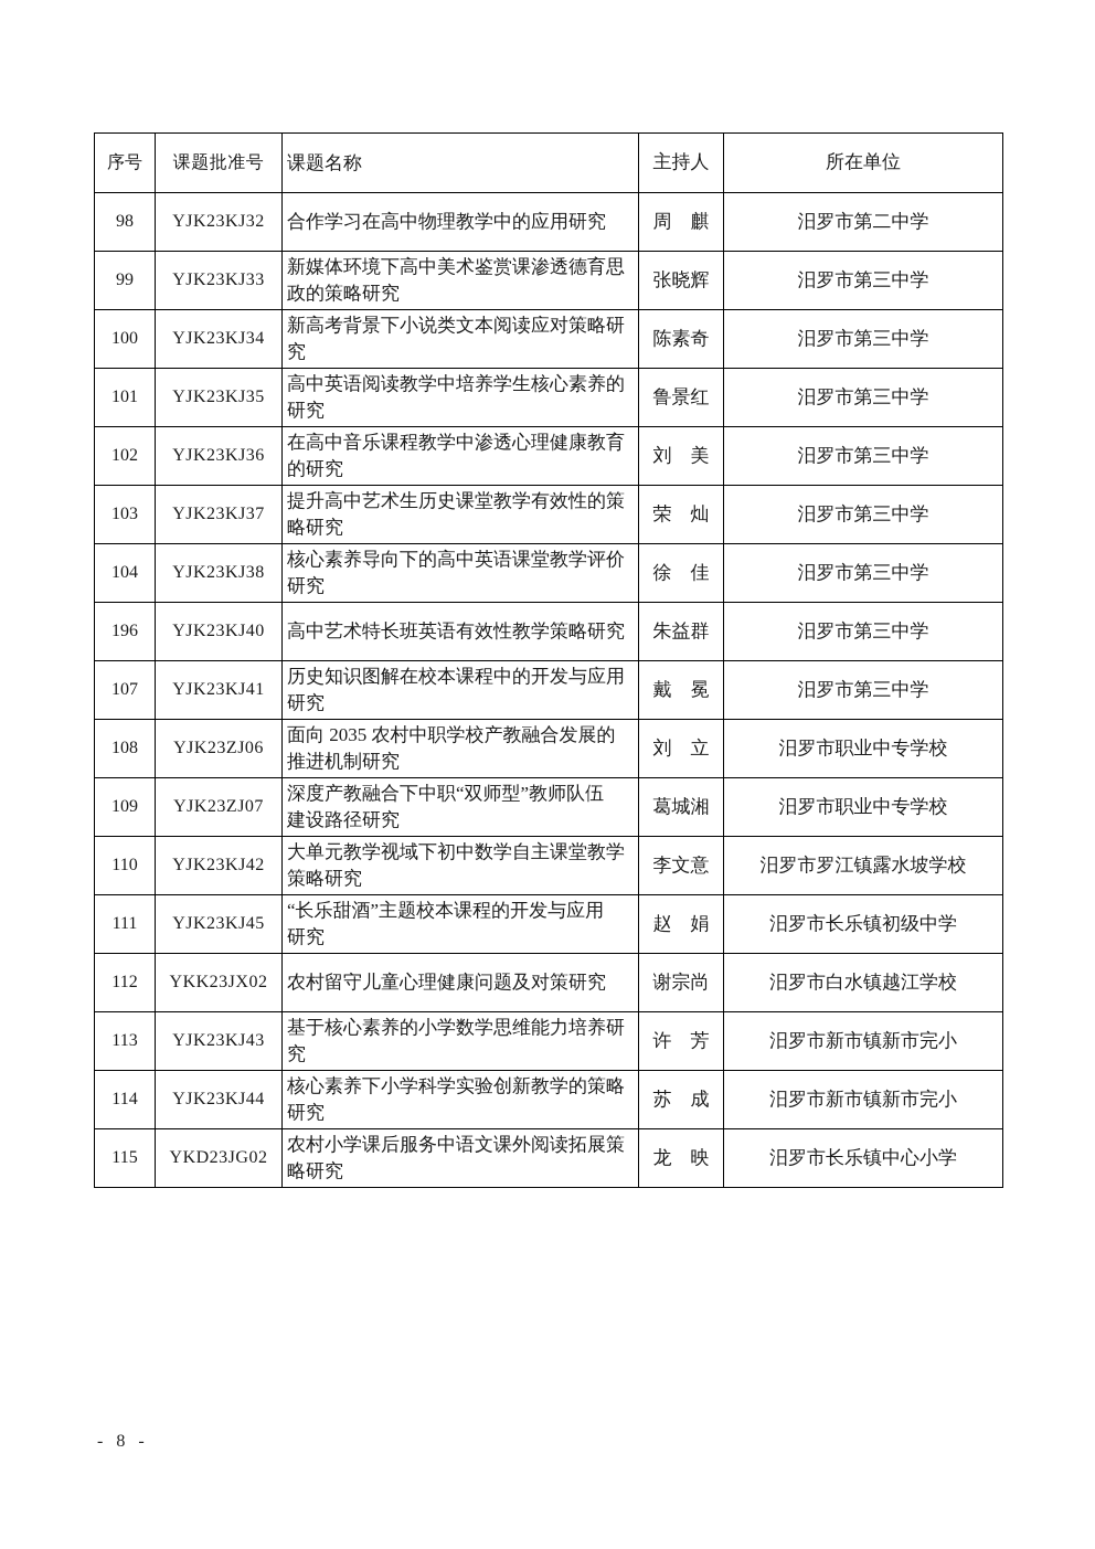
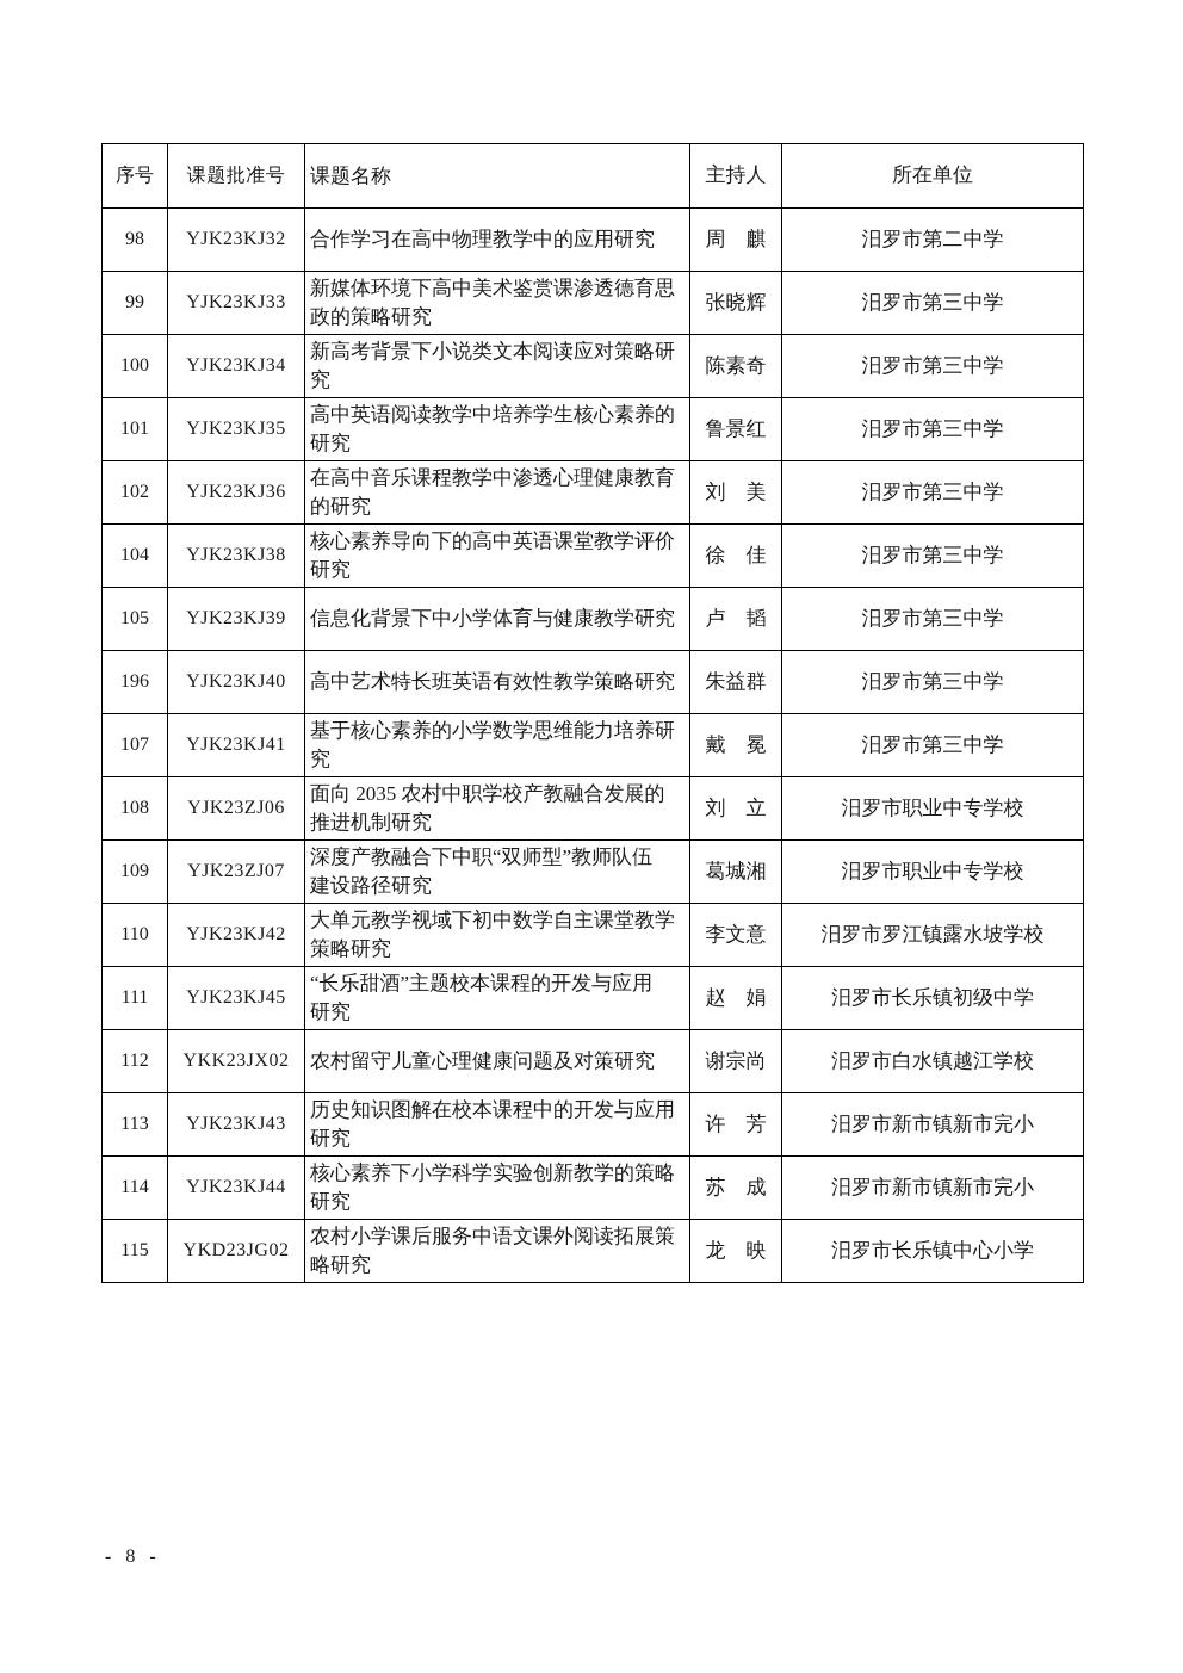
  序号	课题批准号	课题名称	主持人	所在单位
  98	YJK23KJ32	合作学习在高中物理教学中的应用研究	周 麒	汨罗市第二中学
  99	YJK23KJ33	新媒体环境下高中美术鉴赏课渗透德育思 政的策略研究	张晓辉	汨罗市第三中学
  100	YJK23KJ34	新高考背景下小说类文本阅读应对策略研究	陈素奇	汨罗市第三中学
  101	YJK23KJ35	高中英语阅读教学中培养学生核心素养的 研究	鲁景红	汨罗市第三中学
  102	YJK23KJ36	在高中音乐课程教学中渗透心理健康教育 的研究	刘 美	汨罗市第三中学
- 103	YJK23KJ37	提升高中艺术生历史课堂教学有效性的策 略研究	荣 灿	汨罗市第三中学
  104	YJK23KJ38	核心素养导向下的高中英语课堂教学评价 研究	徐 佳	汨罗市第三中学
+ 105	YJK23KJ39	信息化背景下中小学体育与健康教学研究	卢 韬	汨罗市第三中学
  196	YJK23KJ40	高中艺术特长班英语有效性教学策略研究	朱益群	汨罗市第三中学
- 107	YJK23KJ41	历史知识图解在校本课程中的开发与应用 研究	戴 冕	汨罗市第三中学
+ 107	YJK23KJ41	基于核心素养的小学数学思维能力培养研究	戴 冕	汨罗市第三中学
  108	YJK23ZJ06	面向 2035 农村中职学校产教融合发展的 推进机制研究	刘 立	汨罗市职业中专学校
  109	YJK23ZJ07	深度产教融合下中职“双师型”教师队伍 建设路径研究	葛城湘	汨罗市职业中专学校
  110	YJK23KJ42	大单元教学视域下初中数学自主课堂教学 策略研究	李文意	汨罗市罗江镇露水坡学校
  111	YJK23KJ45	“长乐甜酒”主题校本课程的开发与应用 研究	赵 娟	汨罗市长乐镇初级中学
  112	YKK23JX02	农村留守儿童心理健康问题及对策研究	谢宗尚	汨罗市白水镇越江学校
- 113	YJK23KJ43	基于核心素养的小学数学思维能力培养研究	许 芳	汨罗市新市镇新市完小
+ 113	YJK23KJ43	历史知识图解在校本课程中的开发与应用 研究	许 芳	汨罗市新市镇新市完小
  114	YJK23KJ44	核心素养下小学科学实验创新教学的策略 研究	苏 成	汨罗市新市镇新市完小
  115	YKD23JG02	农村小学课后服务中语文课外阅读拓展策 略研究	龙 映	汨罗市长乐镇中心小学
  - 8 -
